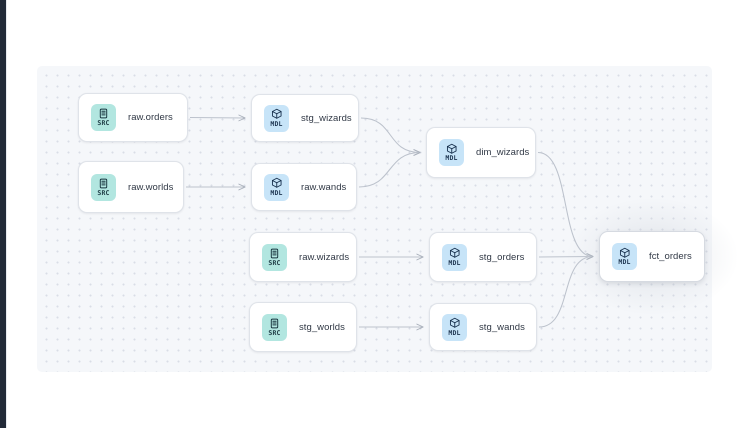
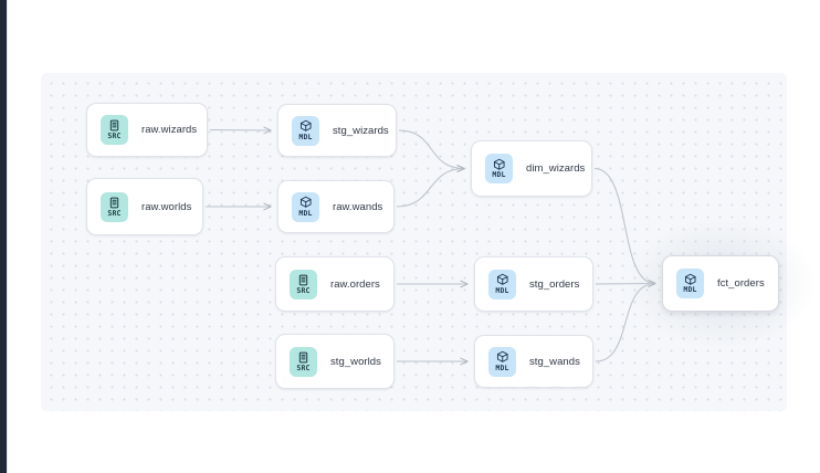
  SRC
- raw.orders
+ raw.wizards
  SRC
  raw.worlds
  SRC
- raw.wizards
+ raw.orders
  SRC
  stg_worlds
  MDL
  stg_wizards
  MDL
  raw.wands
  MDL
  stg_orders
  MDL
  stg_wands
  MDL
  dim_wizards
  MDL
  fct_orders
